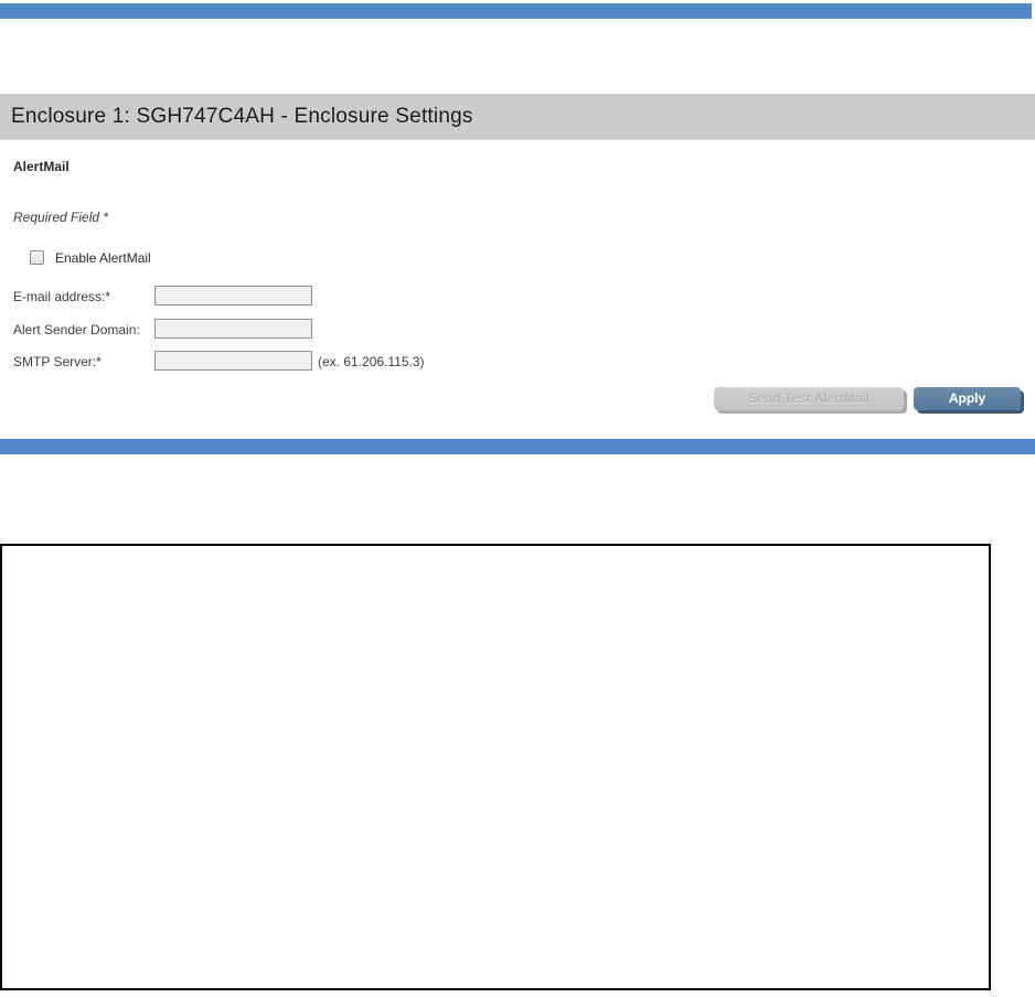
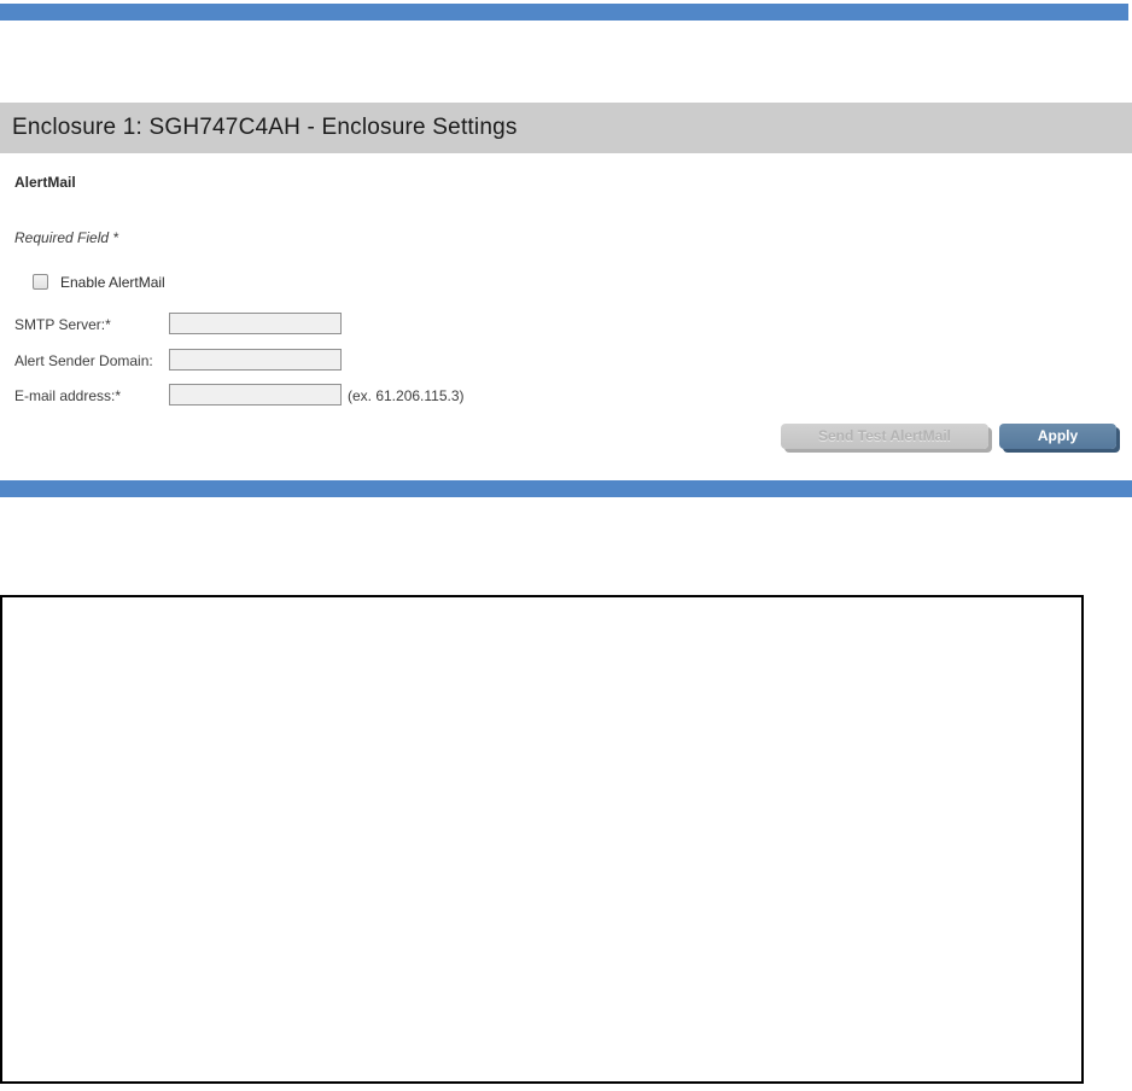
  Enclosure 1: SGH747C4AH - Enclosure Settings
  AlertMail
  Required Field *
  Enable AlertMail
- E-mail address:*
+ SMTP Server:*
  Alert Sender Domain:
- SMTP Server:*
+ E-mail address:*
  (ex. 61.206.115.3)
  Send Test AlertMail
  Apply
